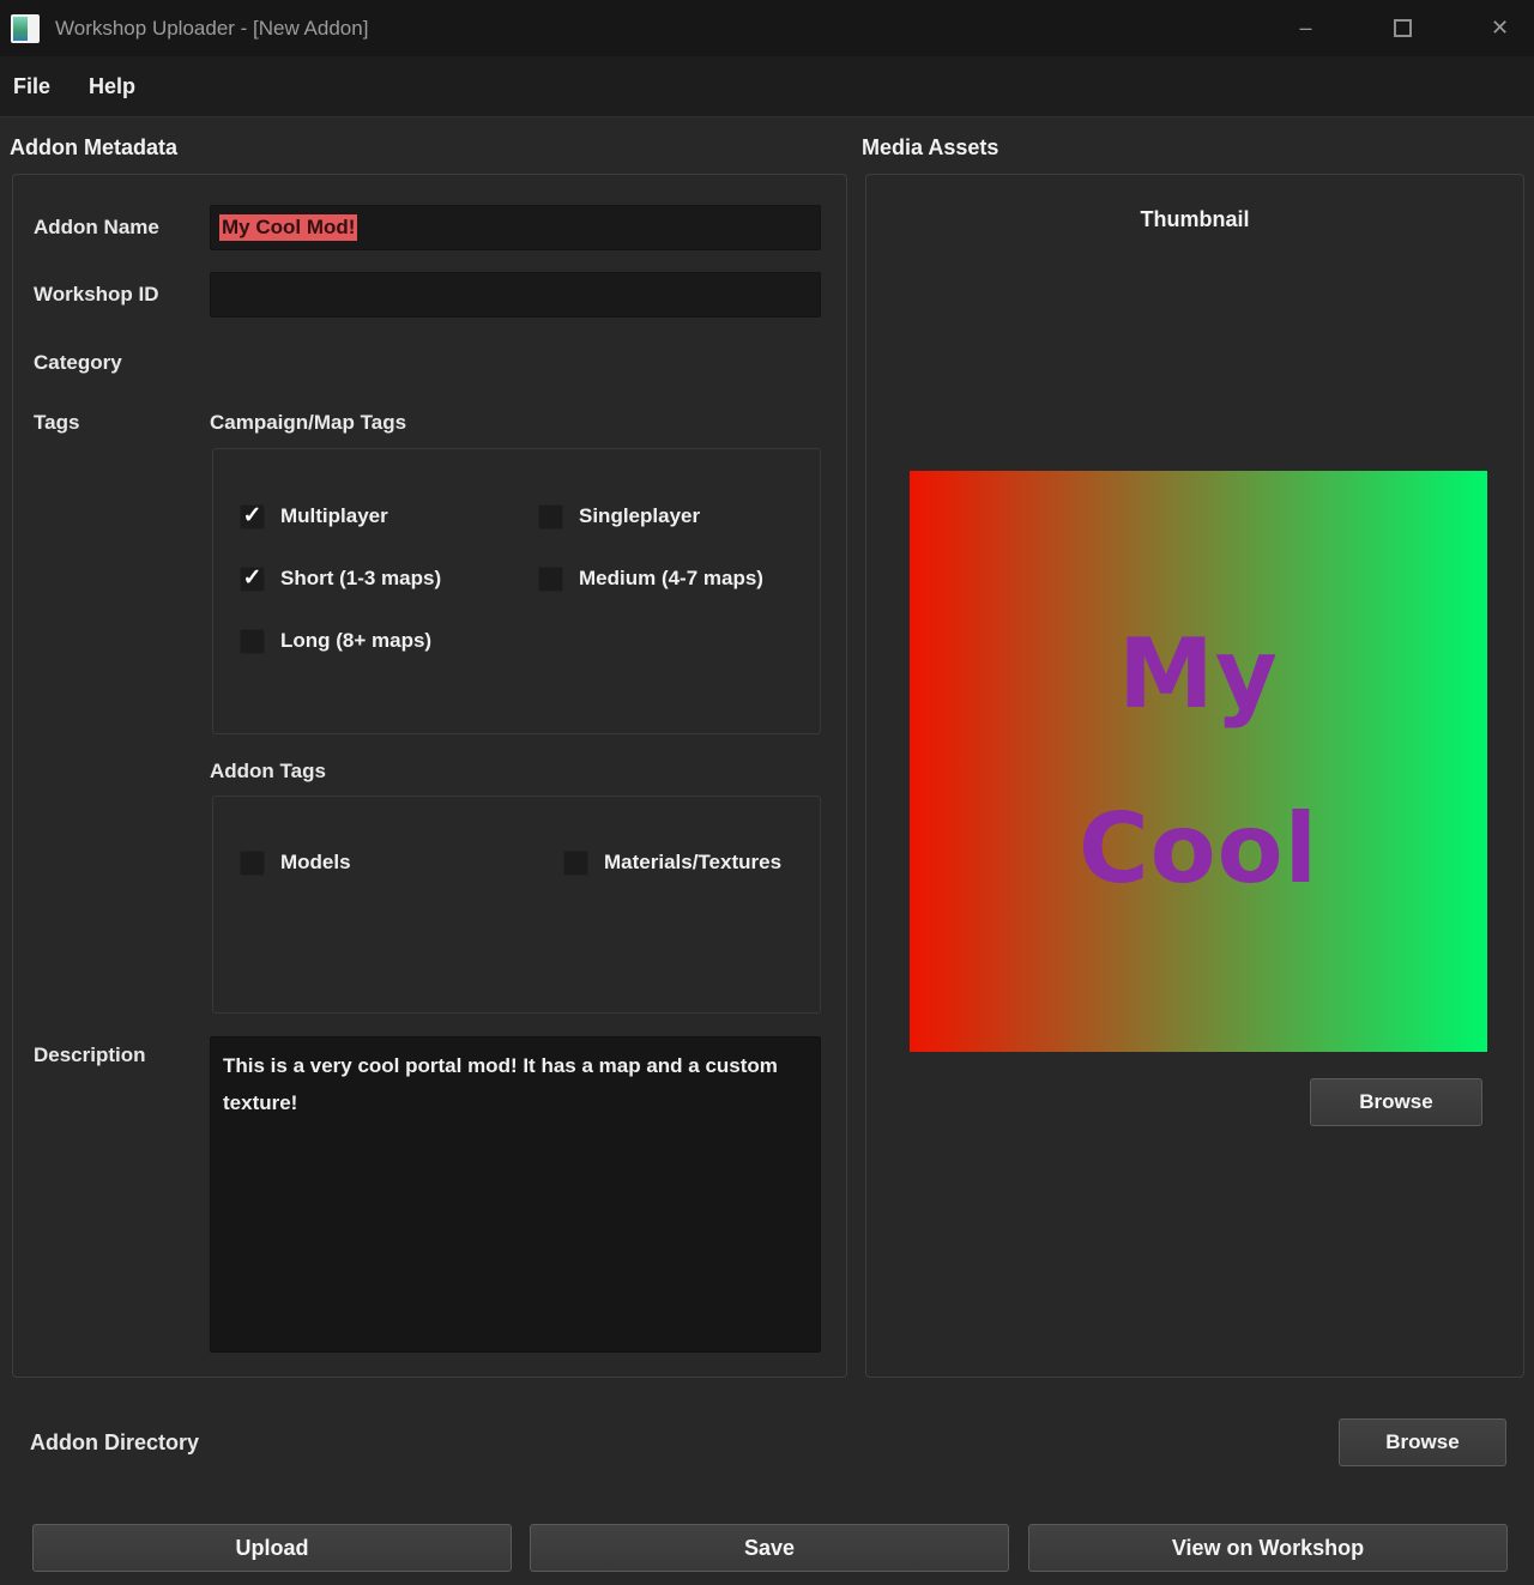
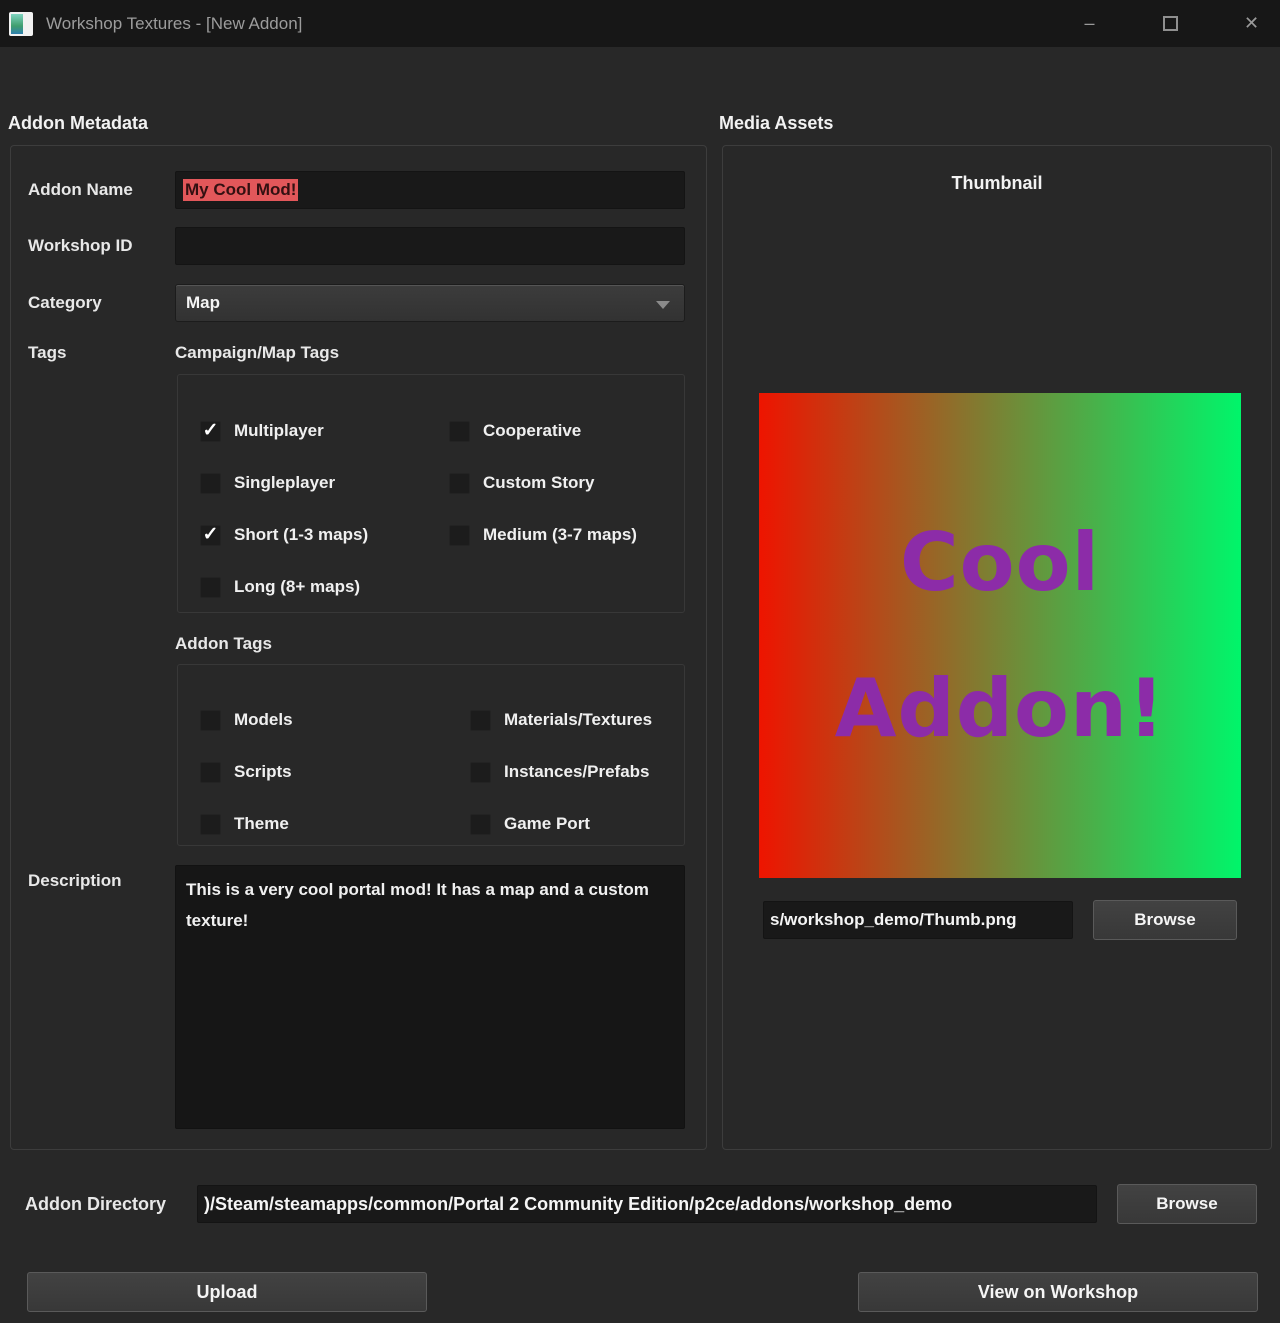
- Workshop Uploader - [New Addon]
+ Workshop Textures - [New Addon]
  –
  ✕
- File
- Help
  Addon Metadata
  Media Assets
  Addon Name
  My Cool Mod!
  Workshop ID
  Category
+ Map
  Tags
  Campaign/Map Tags
  ✓
  Multiplayer
+ Cooperative
  Singleplayer
+ Custom Story
  ✓
  Short (1-3 maps)
- Medium (4-7 maps)
+ Medium (3-7 maps)
  Long (8+ maps)
  Addon Tags
  Models
  Materials/Textures
+ Scripts
+ Instances/Prefabs
+ Theme
+ Game Port
  Description
  Thumbnail
- My
  Cool
+ Addon!
+ s/workshop_demo/Thumb.png
  Browse
  Addon Directory
+ )/Steam/steamapps/common/Portal 2 Community Edition/p2ce/addons/workshop_demo
  Browse
  Upload
- Save
  View on Workshop
